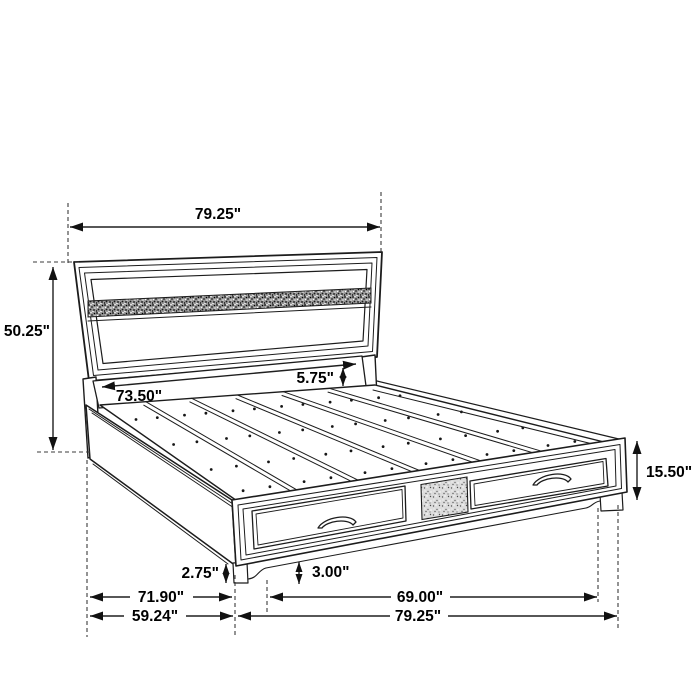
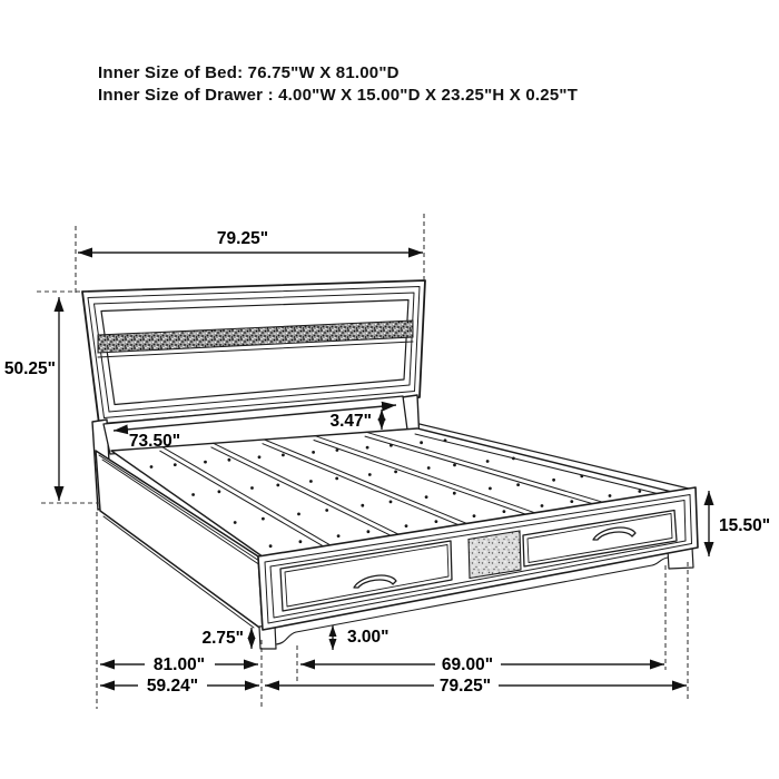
+ Inner Size of Bed: 76.75"W X 81.00"D
+ Inner Size of Drawer : 4.00"W X 15.00"D X 23.25"H X 0.25"T
  79.25"
  50.25"
  73.50"
- 5.75"
+ 3.47"
  15.50"
  2.75"
  3.00"
- 71.90"
+ 81.00"
  69.00"
  59.24"
  79.25"
